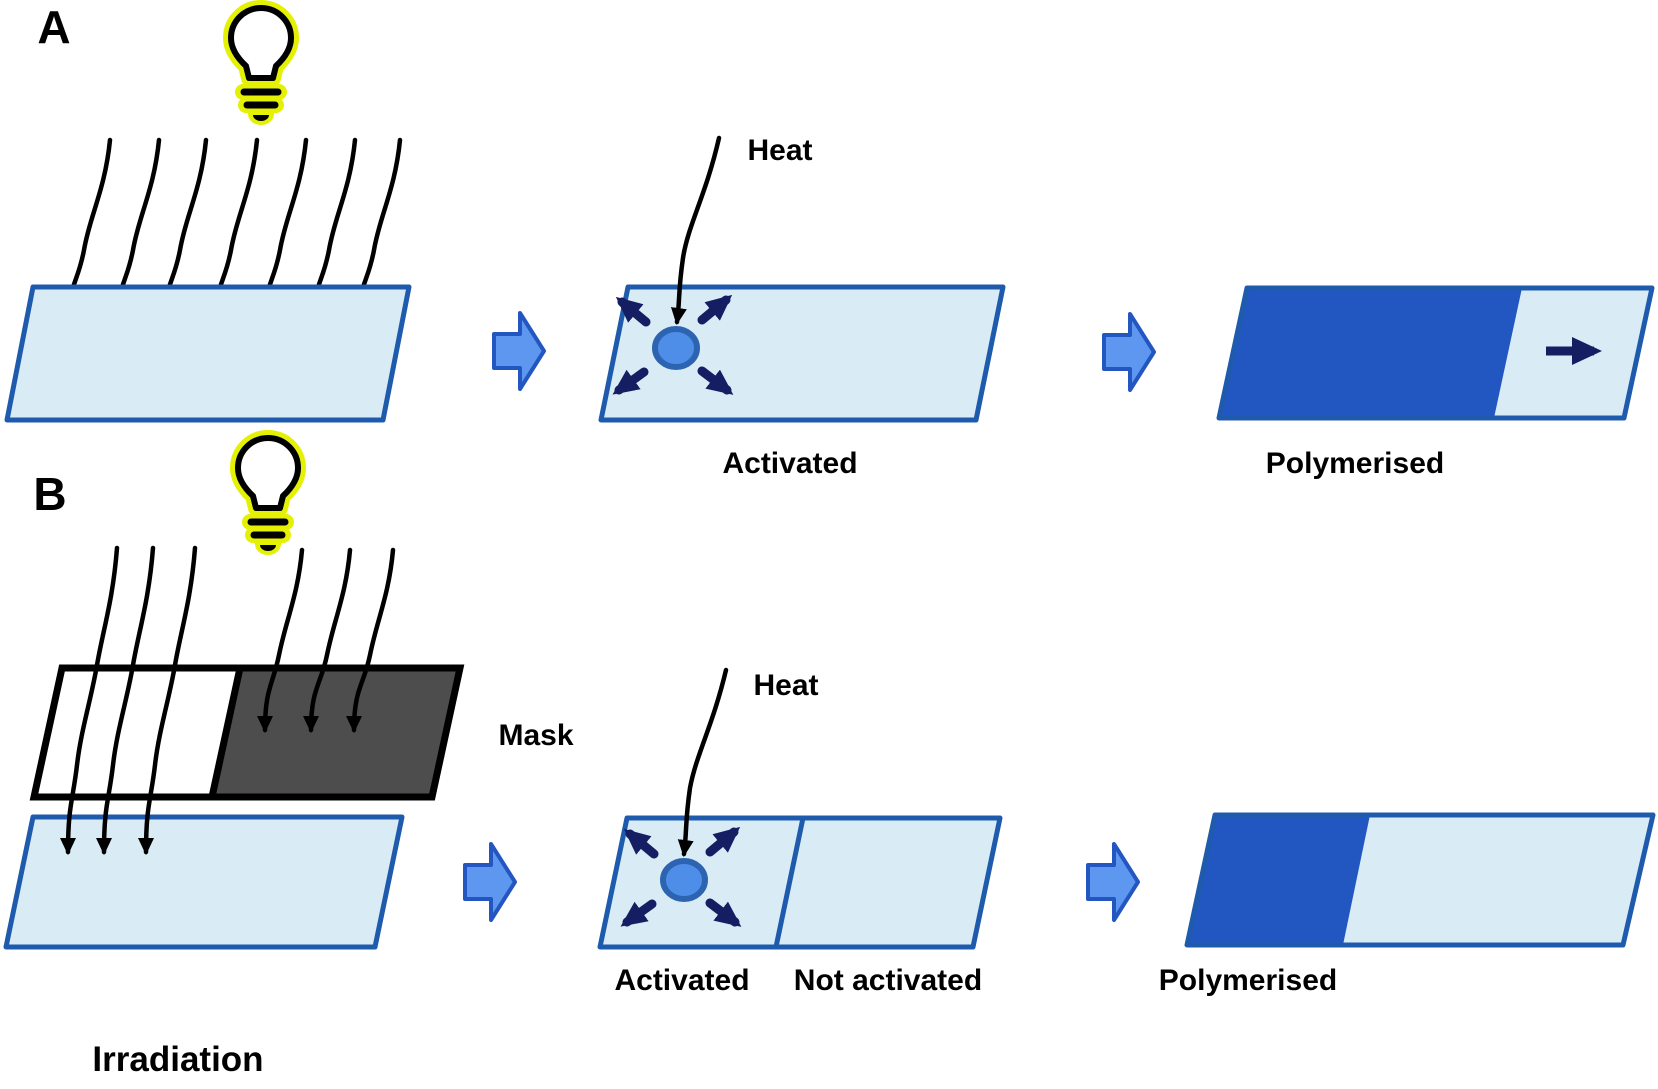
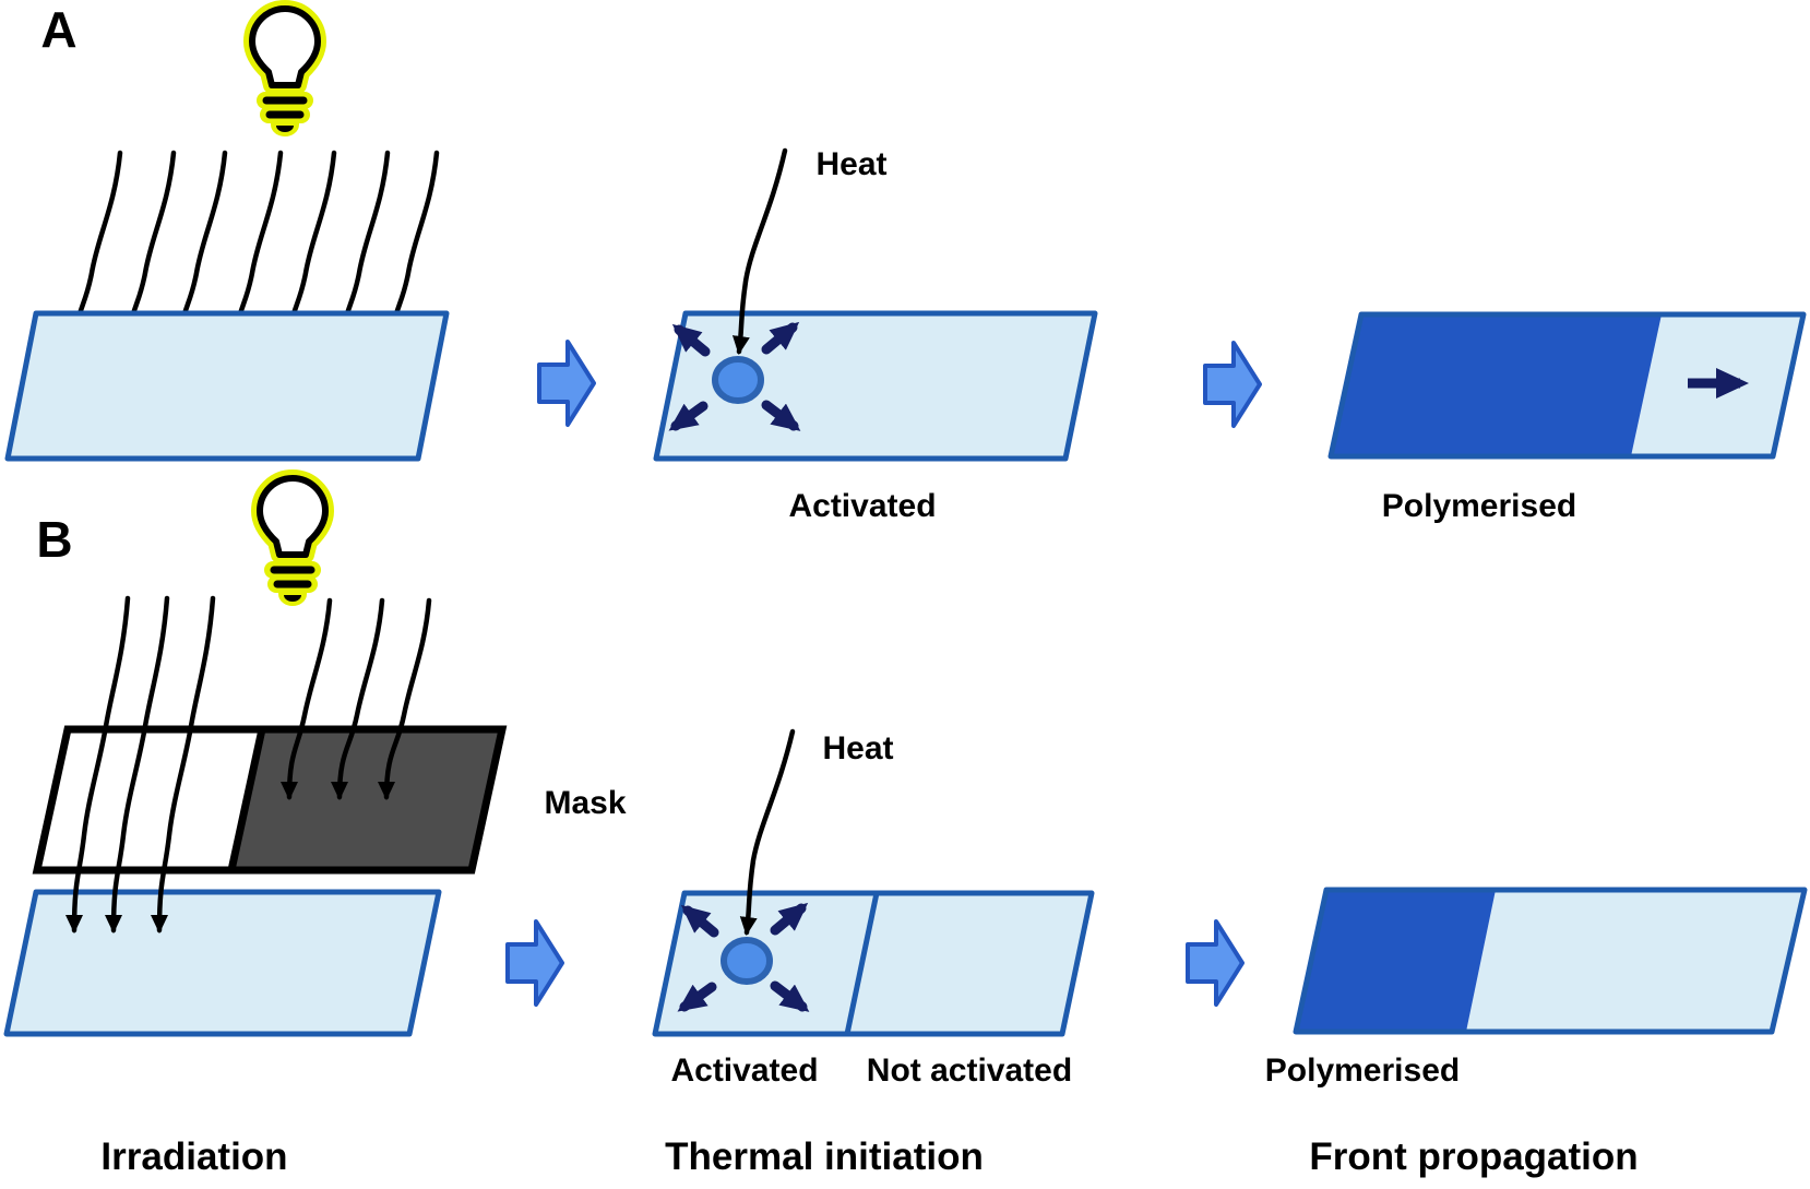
  A
  Heat
  Activated
  Polymerised
  B
  Mask
  Heat
  Activated
  Not activated
  Polymerised
  Irradiation
+ Thermal initiation
+ Front propagation
